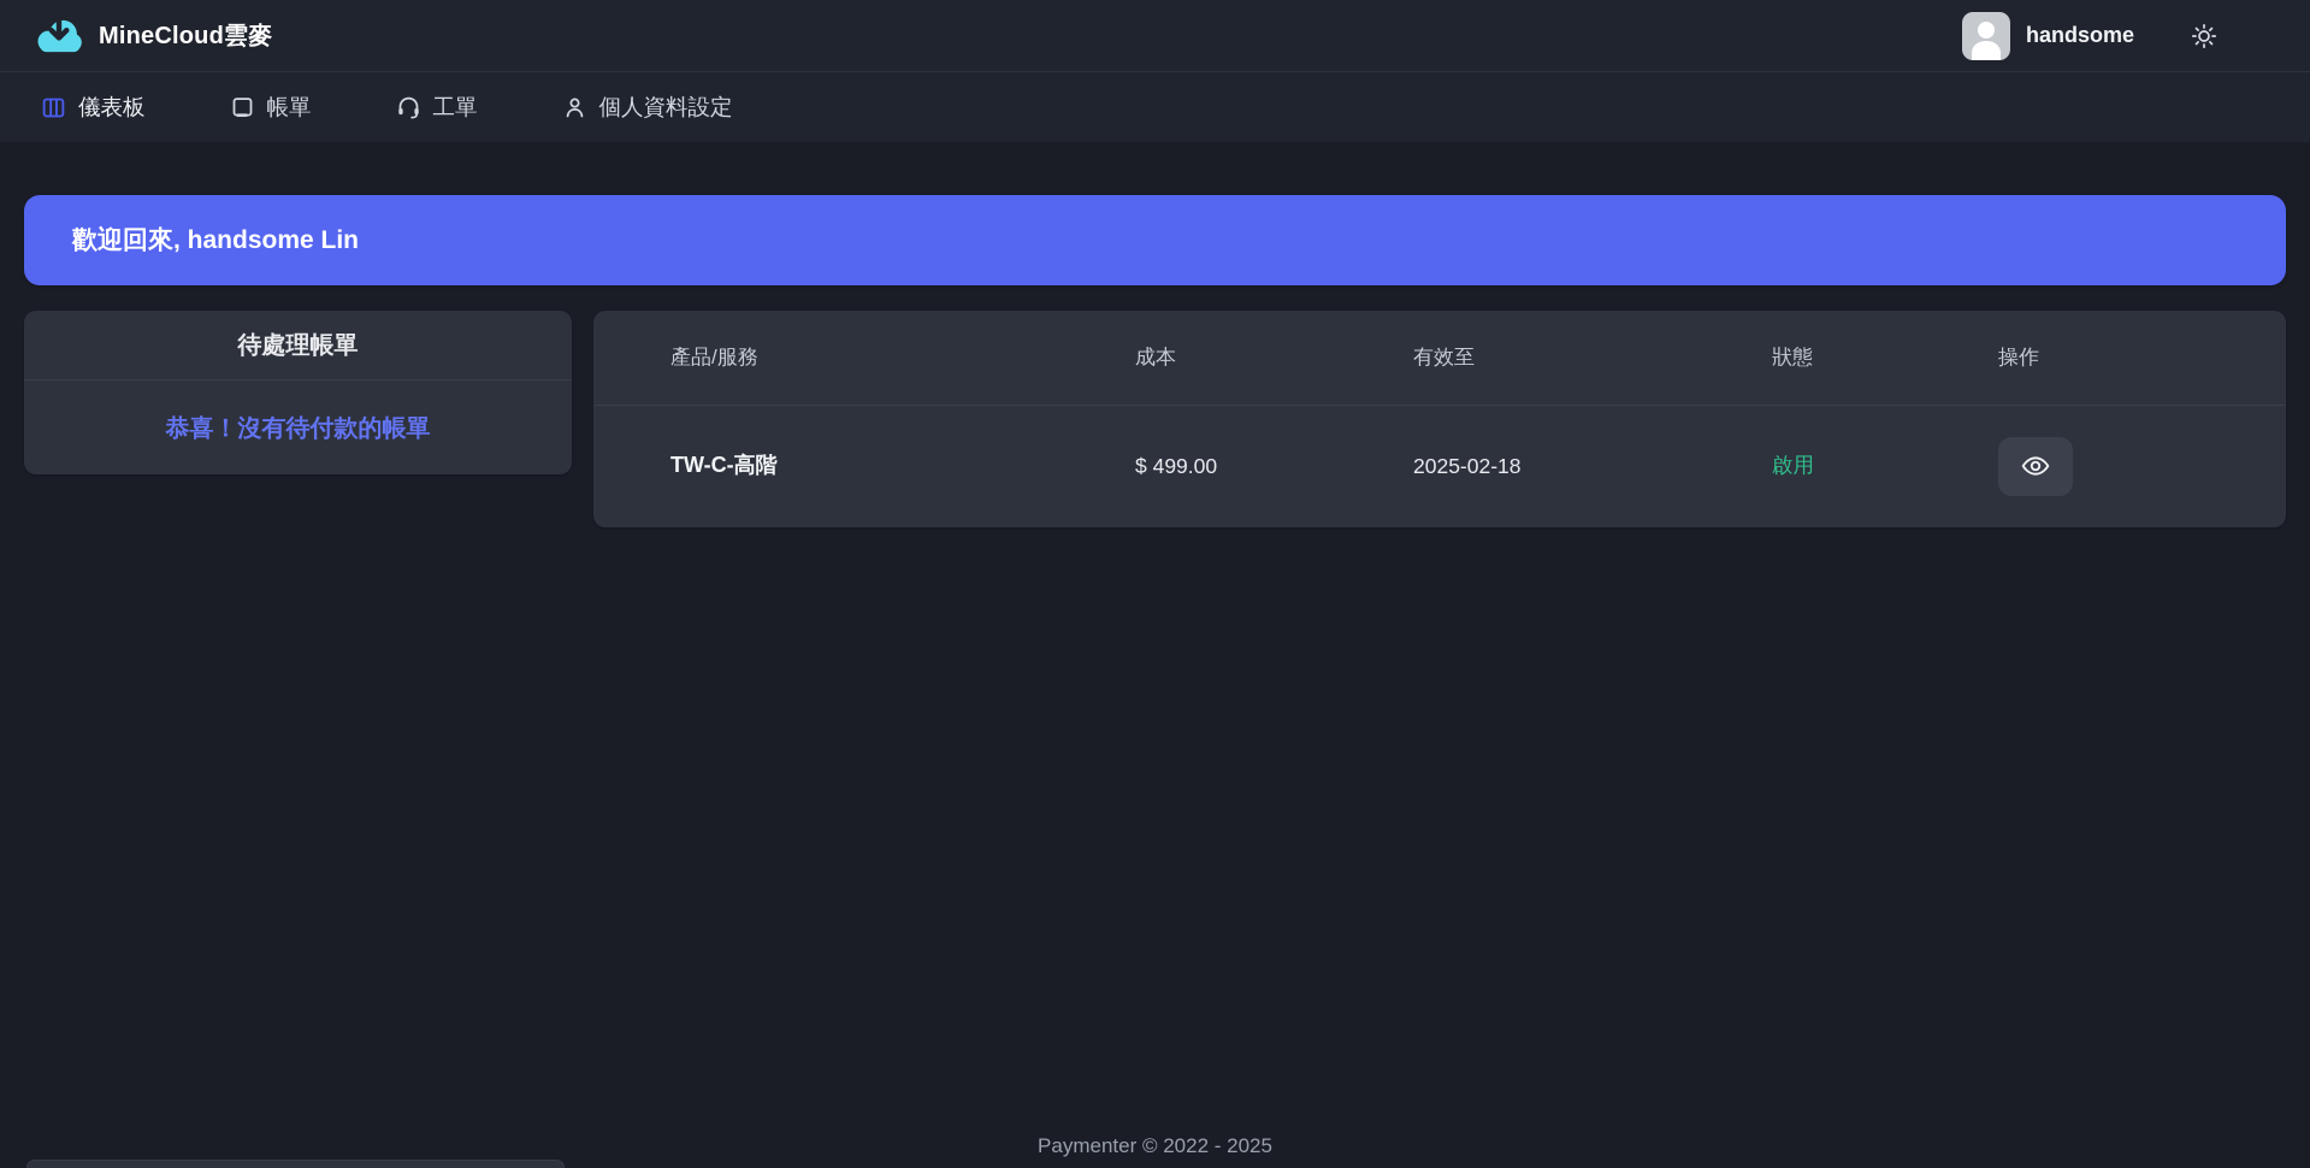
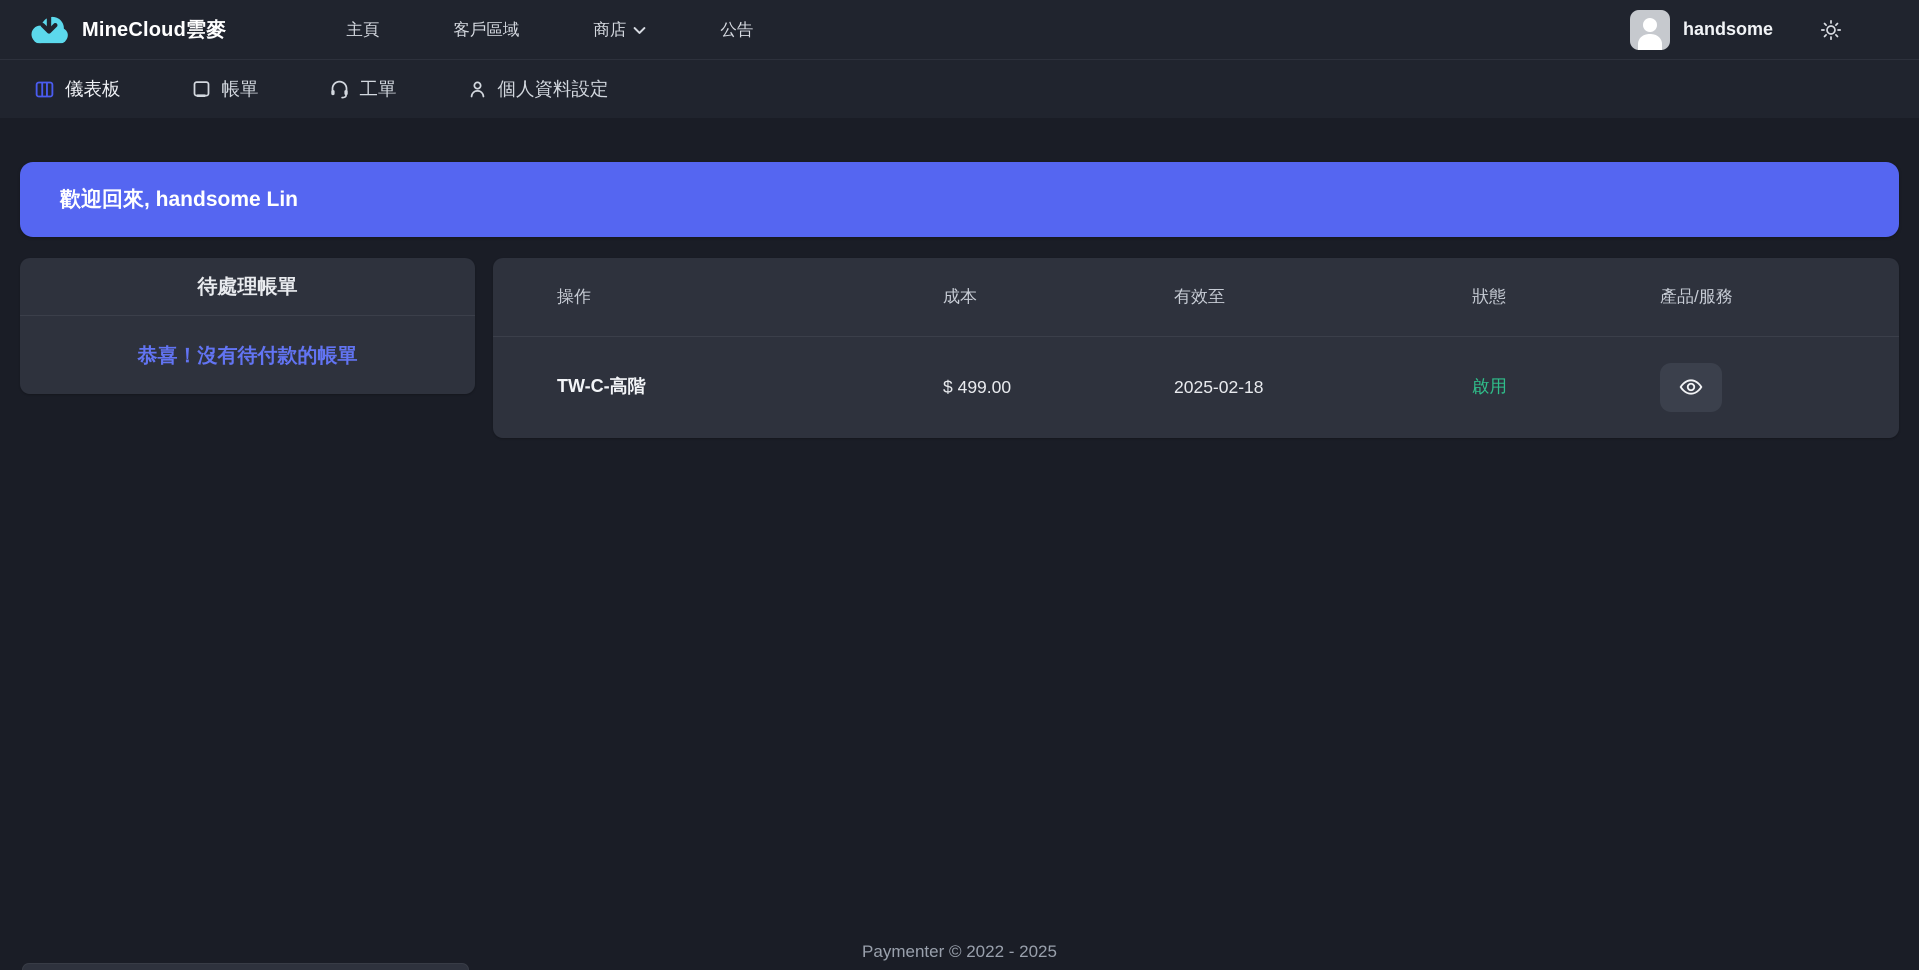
  MineCloud雲麥
+ 主頁
+ 客戶區域
+ 商店
+ 公告
  handsome
  儀表板
  帳單
  工單
  個人資料設定
  歡迎回來, handsome Lin
  待處理帳單
  恭喜！沒有待付款的帳單
- 產品/服務
+ 操作
  成本
  有效至
  狀態
- 操作
+ 產品/服務
  TW-C-高階
  $ 499.00
  2025-02-18
  啟用
  Paymenter © 2022 - 2025
